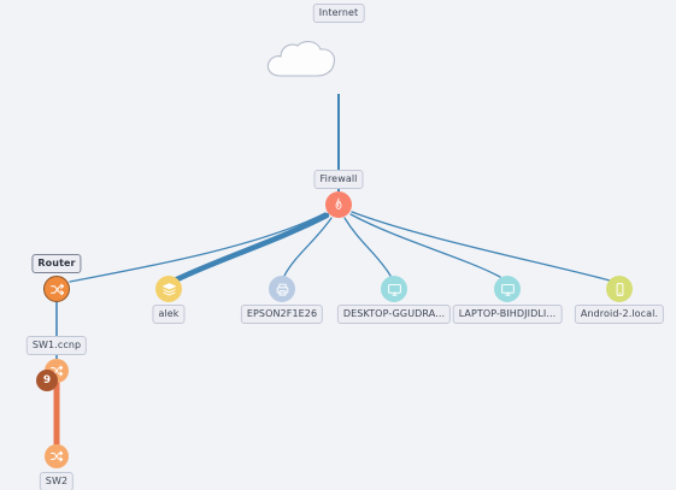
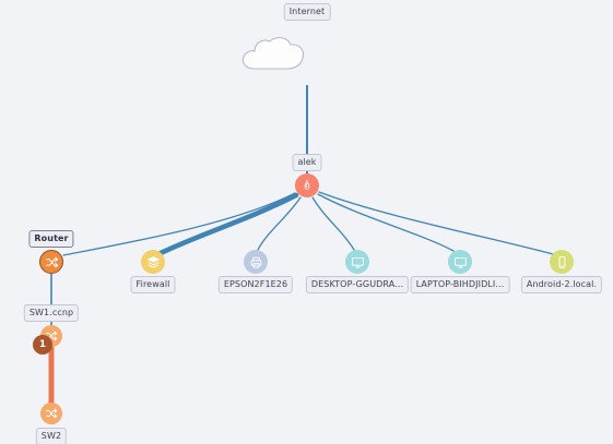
  Internet
- Firewall
+ alek
  Router
- alek
+ Firewall
  EPSON2F1E26
  DESKTOP-GGUDRA...
  LAPTOP-BIHDJIDLI...
  Android-2.local.
  SW1.ccnp
  SW2
- 9
+ 1
